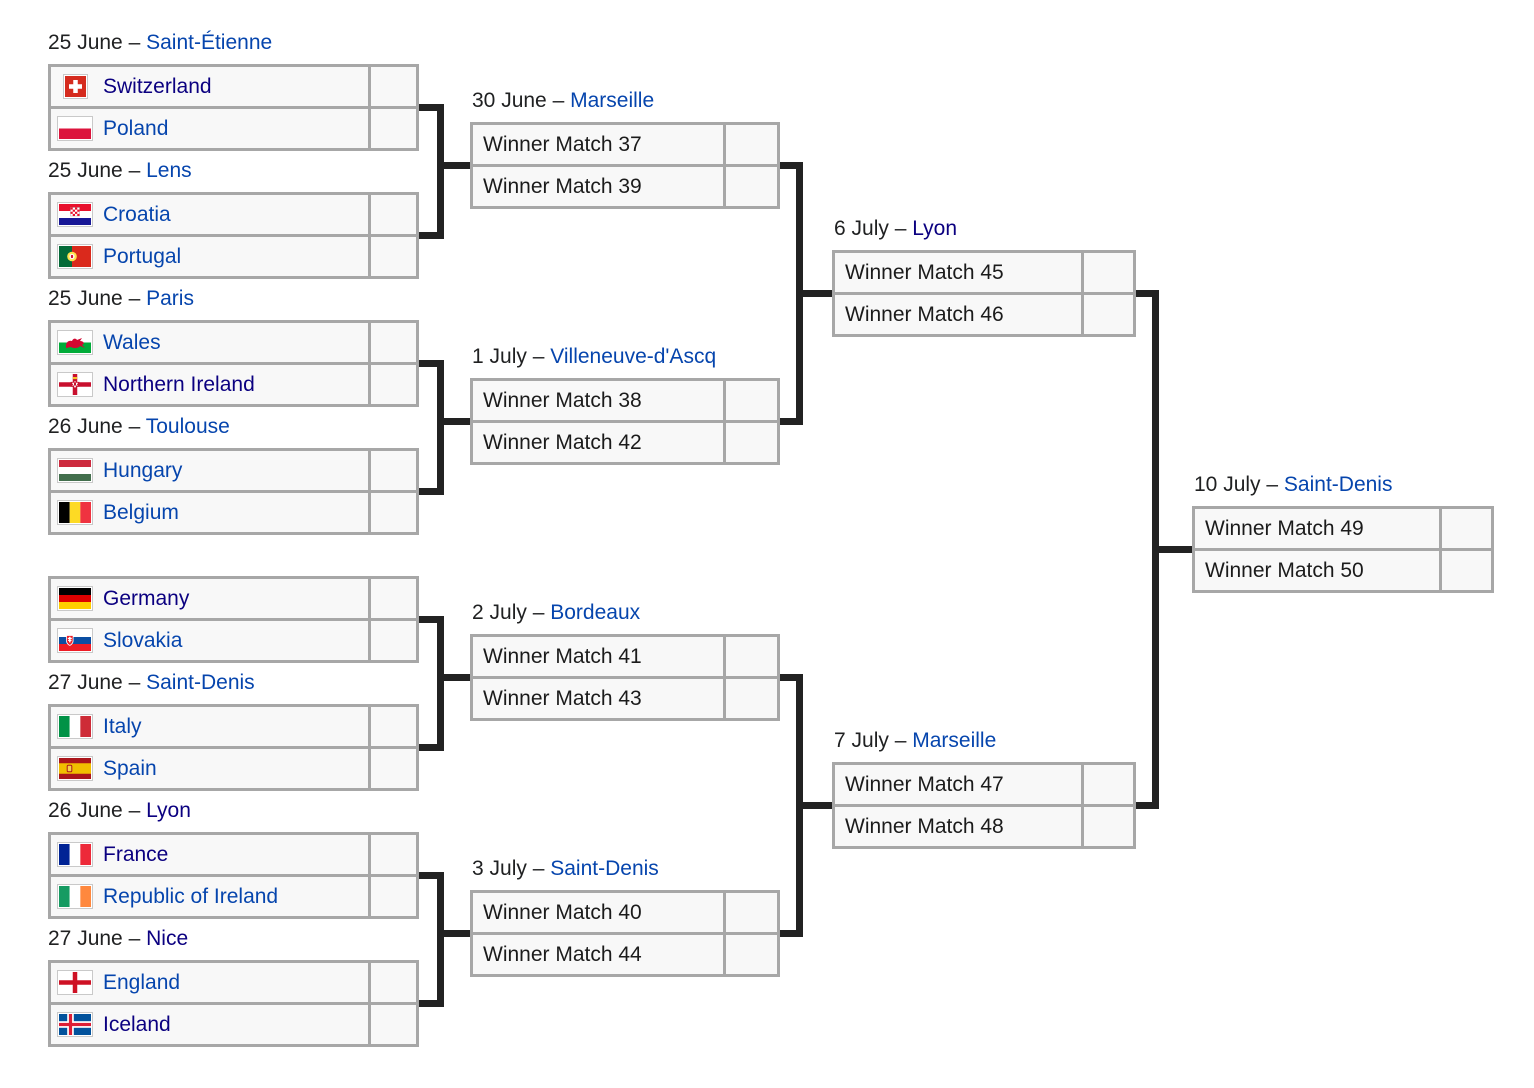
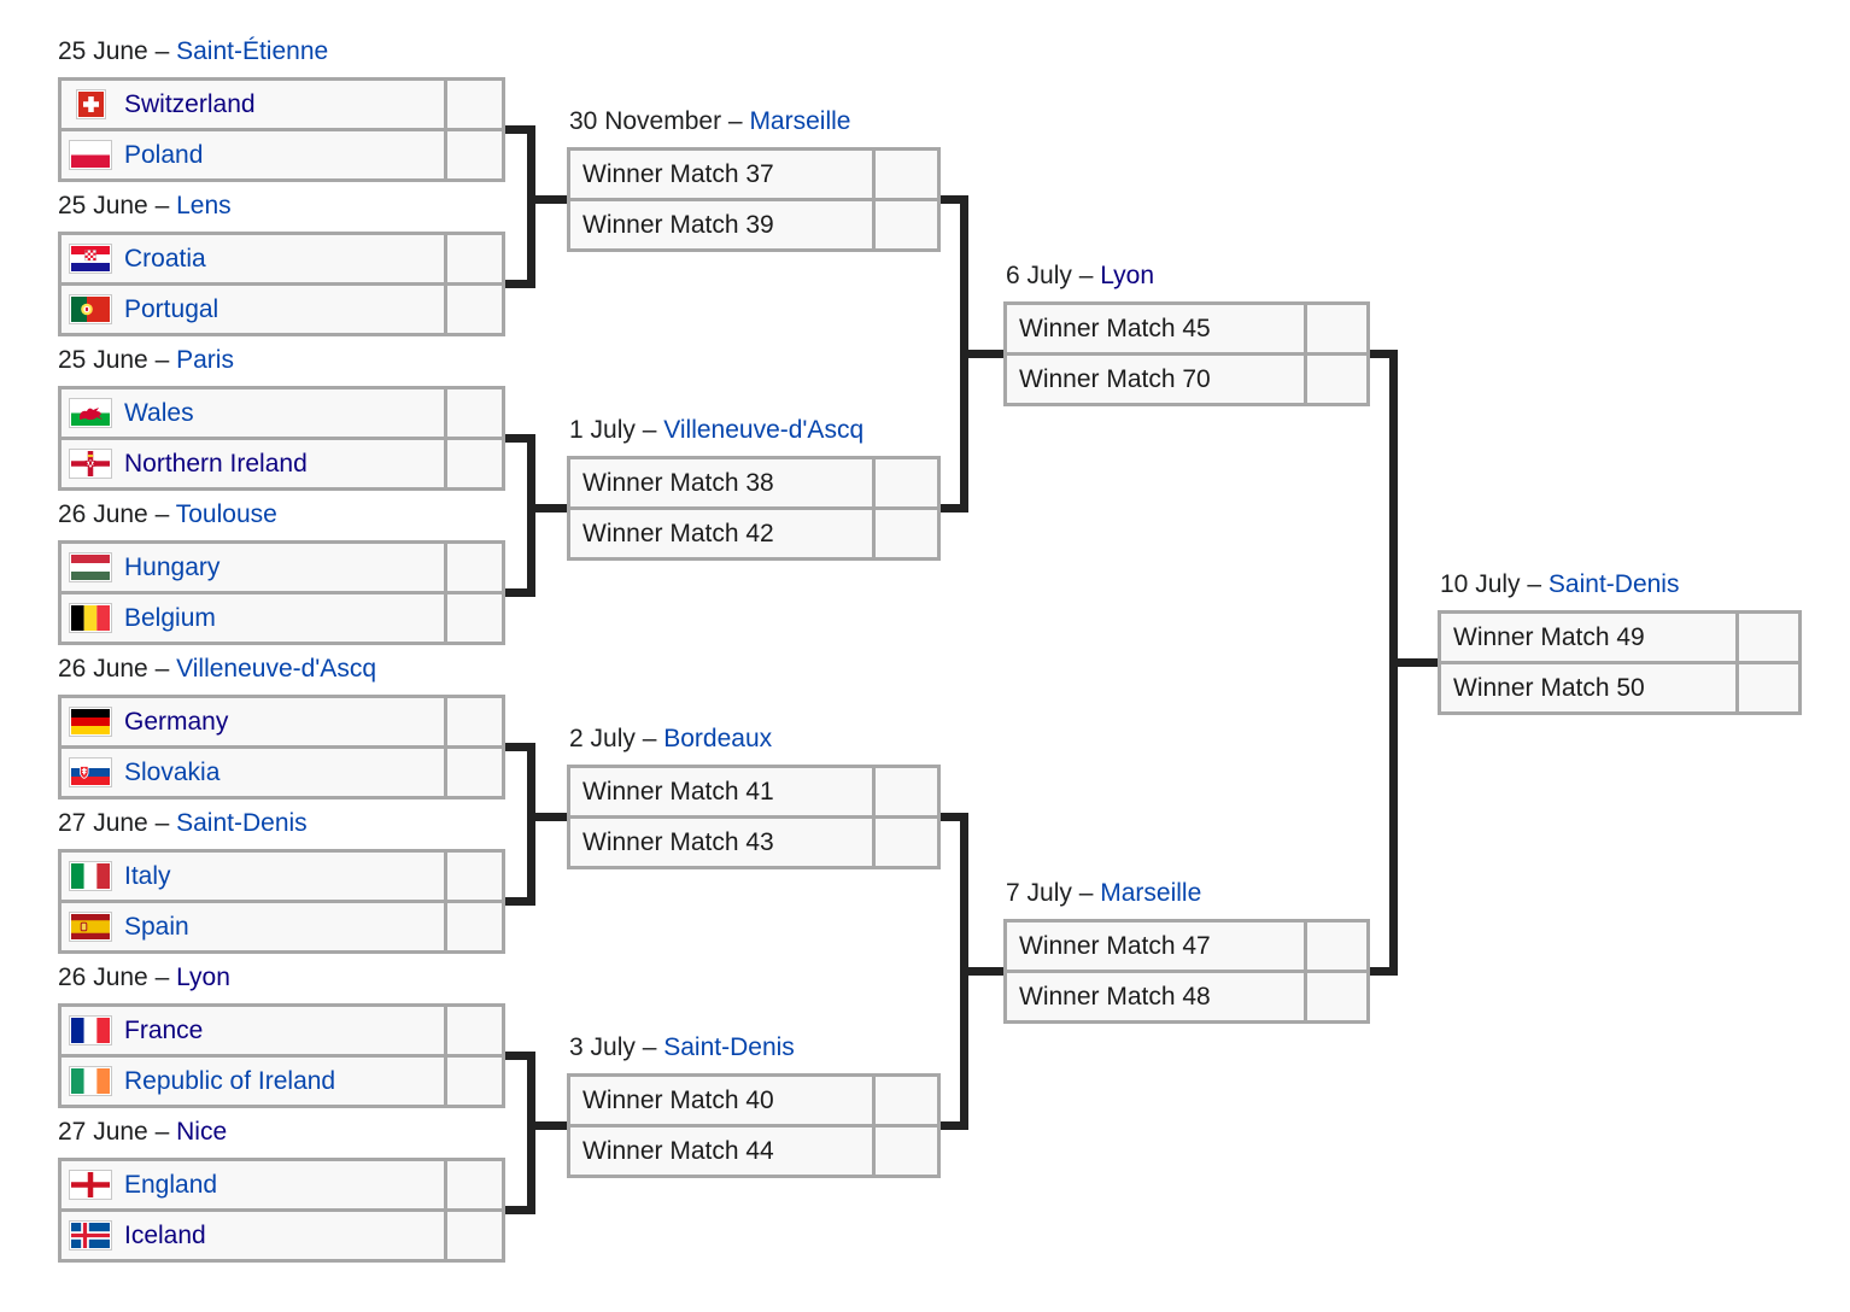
  25 June – Saint-Étienne
  25 June – Lens
  25 June – Paris
  26 June – Toulouse
+ 26 June – Villeneuve-d'Ascq
  27 June – Saint-Denis
  26 June – Lyon
  27 June – Nice
  Switzerland
  Poland
  Croatia
  Portugal
  Wales
  Northern Ireland
  Hungary
  Belgium
  Germany
  Slovakia
  Italy
  Spain
  France
  Republic of Ireland
  England
  Iceland
- 30 June – Marseille
+ 30 November – Marseille
  1 July – Villeneuve-d'Ascq
  2 July – Bordeaux
  3 July – Saint-Denis
  Winner Match 37
  Winner Match 39
  Winner Match 38
  Winner Match 42
  Winner Match 41
  Winner Match 43
  Winner Match 40
  Winner Match 44
  6 July – Lyon
  7 July – Marseille
  Winner Match 45
- Winner Match 46
+ Winner Match 70
  Winner Match 47
  Winner Match 48
  10 July – Saint-Denis
  Winner Match 49
  Winner Match 50
